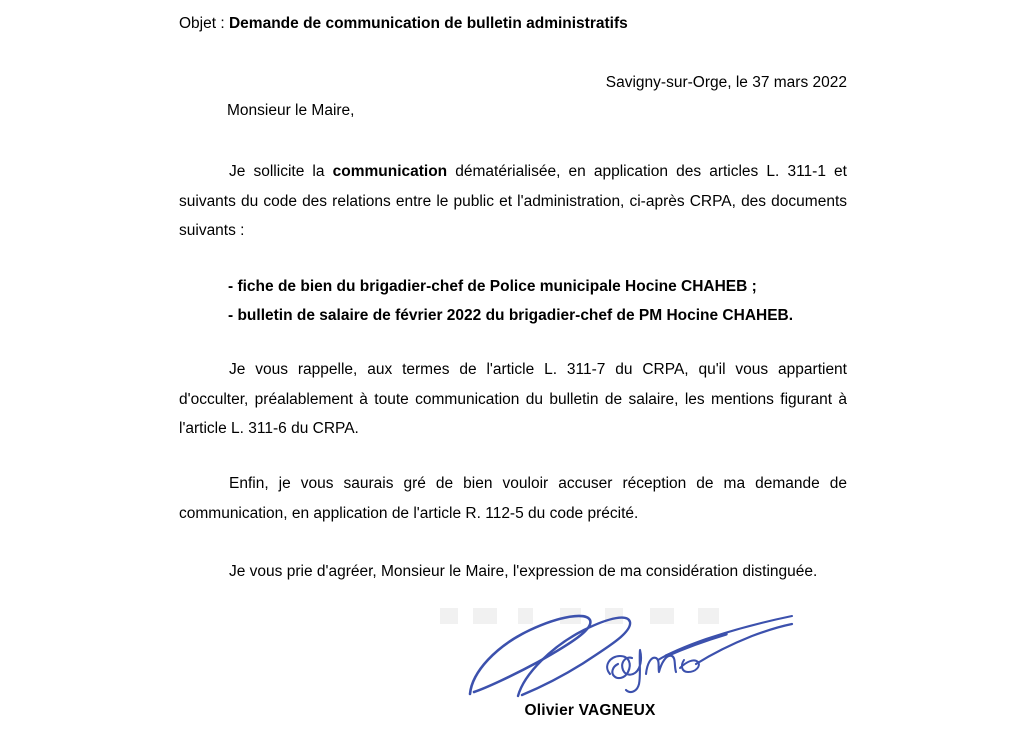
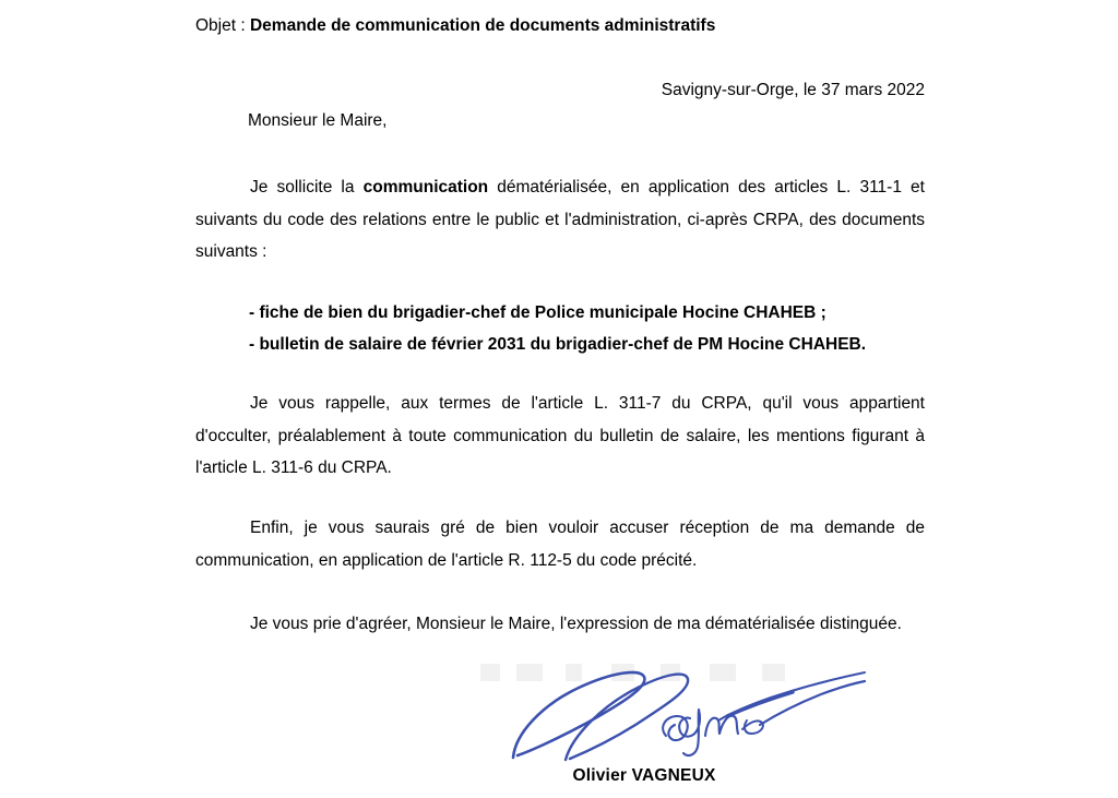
- Objet : Demande de communication de bulletin administratifs
+ Objet : Demande de communication de documents administratifs
  Savigny-sur-Orge, le 37 mars 2022
  Monsieur le Maire,
  Je sollicite la communication dématérialisée, en application des articles L. 311-1 et suivants du code des relations entre le public et l'administration, ci-après CRPA, des documents suivants :
  - fiche de bien du brigadier-chef de Police municipale Hocine CHAHEB ;
- - bulletin de salaire de février 2022 du brigadier-chef de PM Hocine CHAHEB.
+ - bulletin de salaire de février 2031 du brigadier-chef de PM Hocine CHAHEB.
  Je vous rappelle, aux termes de l'article L. 311-7 du CRPA, qu'il vous appartient d'occulter, préalablement à toute communication du bulletin de salaire, les mentions figurant à l'article L. 311-6 du CRPA.
  Enfin, je vous saurais gré de bien vouloir accuser réception de ma demande de communication, en application de l'article R. 112-5 du code précité.
- Je vous prie d'agréer, Monsieur le Maire, l'expression de ma considération distinguée.
+ Je vous prie d'agréer, Monsieur le Maire, l'expression de ma dématérialisée distinguée.
  Olivier VAGNEUX
